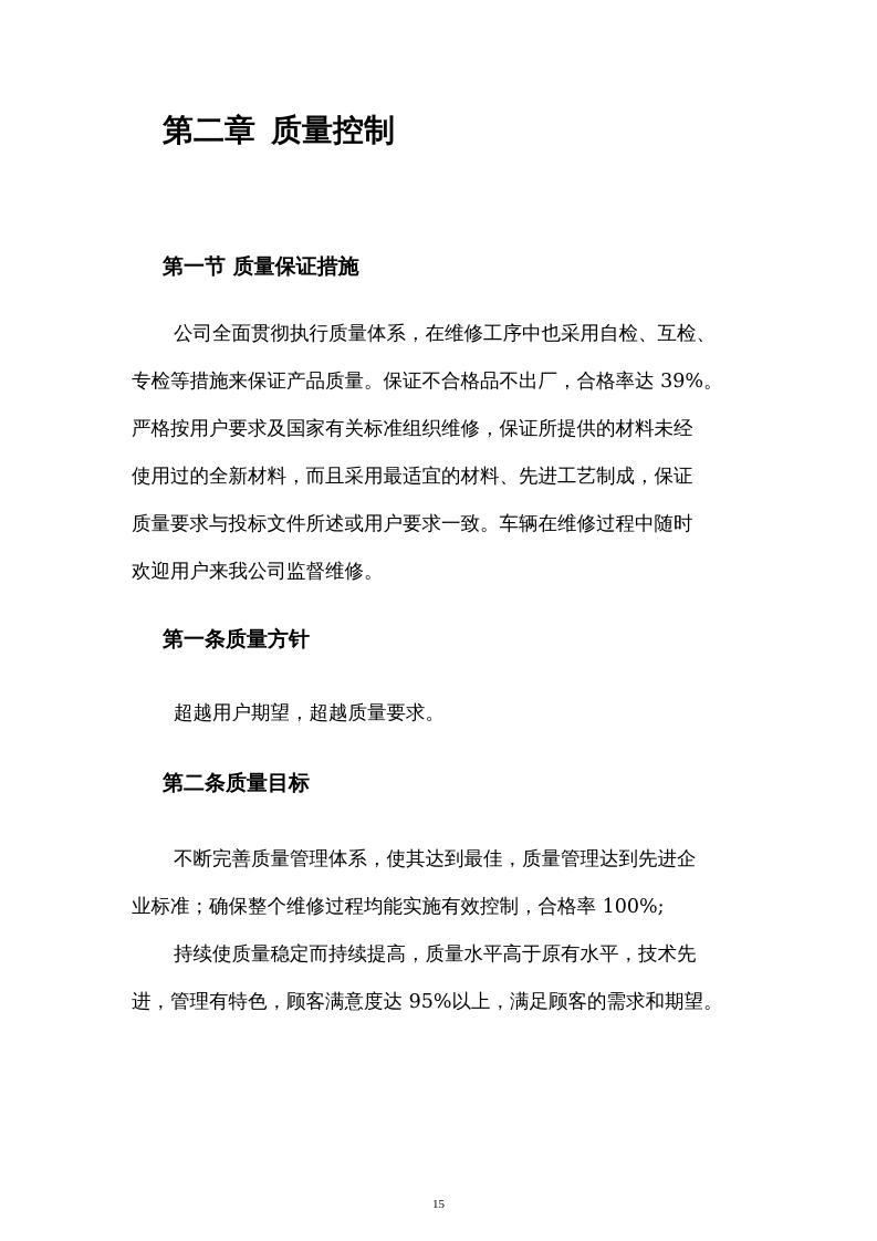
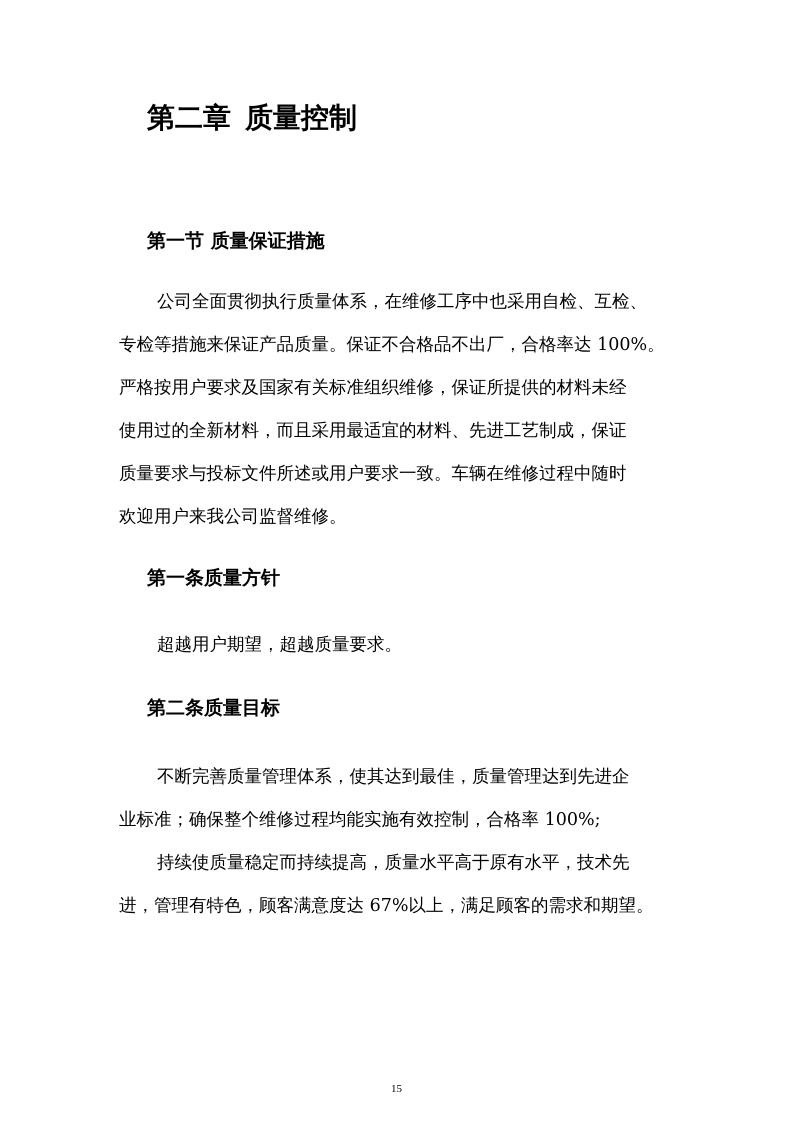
  第二章 质量控制
  第一节 质量保证措施
  公司全面贯彻执行质量体系，在维修工序中也采用自检、互检、
- 专检等措施来保证产品质量。保证不合格品不出厂，合格率达 39%。
+ 专检等措施来保证产品质量。保证不合格品不出厂，合格率达 100%。
  严格按用户要求及国家有关标准组织维修，保证所提供的材料未经
  使用过的全新材料，而且采用最适宜的材料、先进工艺制成，保证
  质量要求与投标文件所述或用户要求一致。车辆在维修过程中随时
  欢迎用户来我公司监督维修。
  第一条质量方针
  超越用户期望，超越质量要求。
  第二条质量目标
  不断完善质量管理体系，使其达到最佳，质量管理达到先进企
  业标准；确保整个维修过程均能实施有效控制，合格率 100%;
  持续使质量稳定而持续提高，质量水平高于原有水平，技术先
- 进，管理有特色，顾客满意度达 95%以上，满足顾客的需求和期望。
+ 进，管理有特色，顾客满意度达 67%以上，满足顾客的需求和期望。
  15
